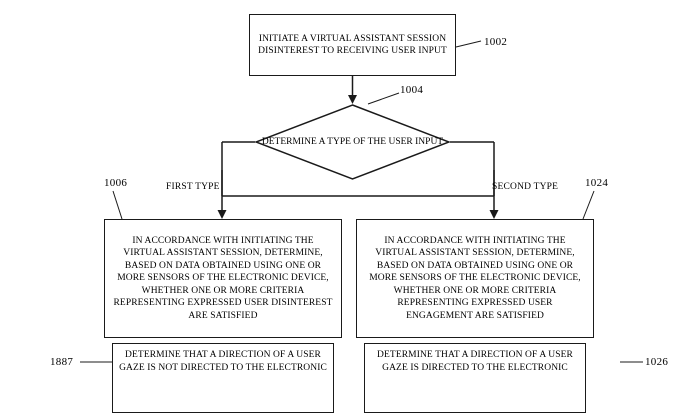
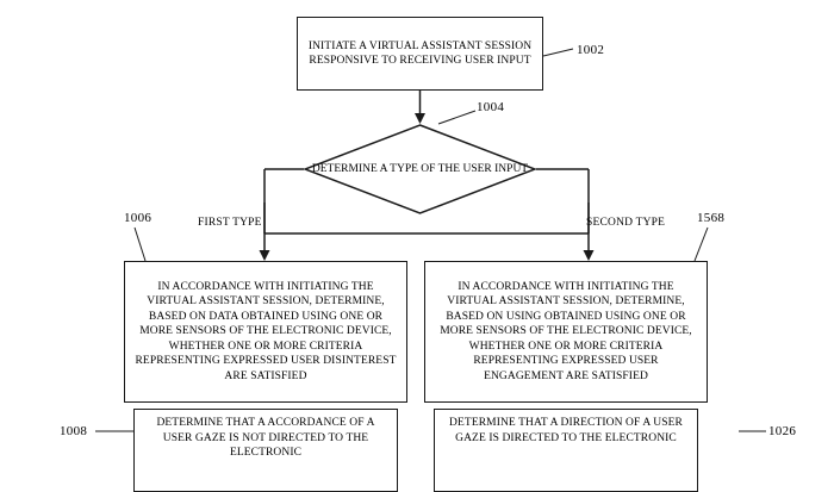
- INITIATE A VIRTUAL ASSISTANT SESSION DISINTEREST TO RECEIVING USER INPUT
+ INITIATE A VIRTUAL ASSISTANT SESSION RESPONSIVE TO RECEIVING USER INPUT
  DETERMINE A TYPE OF THE USER INPUT
  IN ACCORDANCE WITH INITIATING THE VIRTUAL ASSISTANT SESSION, DETERMINE, BASED ON DATA OBTAINED USING ONE OR MORE SENSORS OF THE ELECTRONIC DEVICE, WHETHER ONE OR MORE CRITERIA REPRESENTING EXPRESSED USER DISINTEREST ARE SATISFIED
- IN ACCORDANCE WITH INITIATING THE VIRTUAL ASSISTANT SESSION, DETERMINE, BASED ON DATA OBTAINED USING ONE OR MORE SENSORS OF THE ELECTRONIC DEVICE, WHETHER ONE OR MORE CRITERIA REPRESENTING EXPRESSED USER ENGAGEMENT ARE SATISFIED
+ IN ACCORDANCE WITH INITIATING THE VIRTUAL ASSISTANT SESSION, DETERMINE, BASED ON USING OBTAINED USING ONE OR MORE SENSORS OF THE ELECTRONIC DEVICE, WHETHER ONE OR MORE CRITERIA REPRESENTING EXPRESSED USER ENGAGEMENT ARE SATISFIED
- DETERMINE THAT A DIRECTION OF A USER GAZE IS NOT DIRECTED TO THE ELECTRONIC
+ DETERMINE THAT A ACCORDANCE OF A USER GAZE IS NOT DIRECTED TO THE ELECTRONIC
  DETERMINE THAT A DIRECTION OF A USER GAZE IS DIRECTED TO THE ELECTRONIC
  1002
  1004
  1006
- 1024
+ 1568
- 1887
+ 1008
  1026
  FIRST TYPE
  SECOND TYPE
